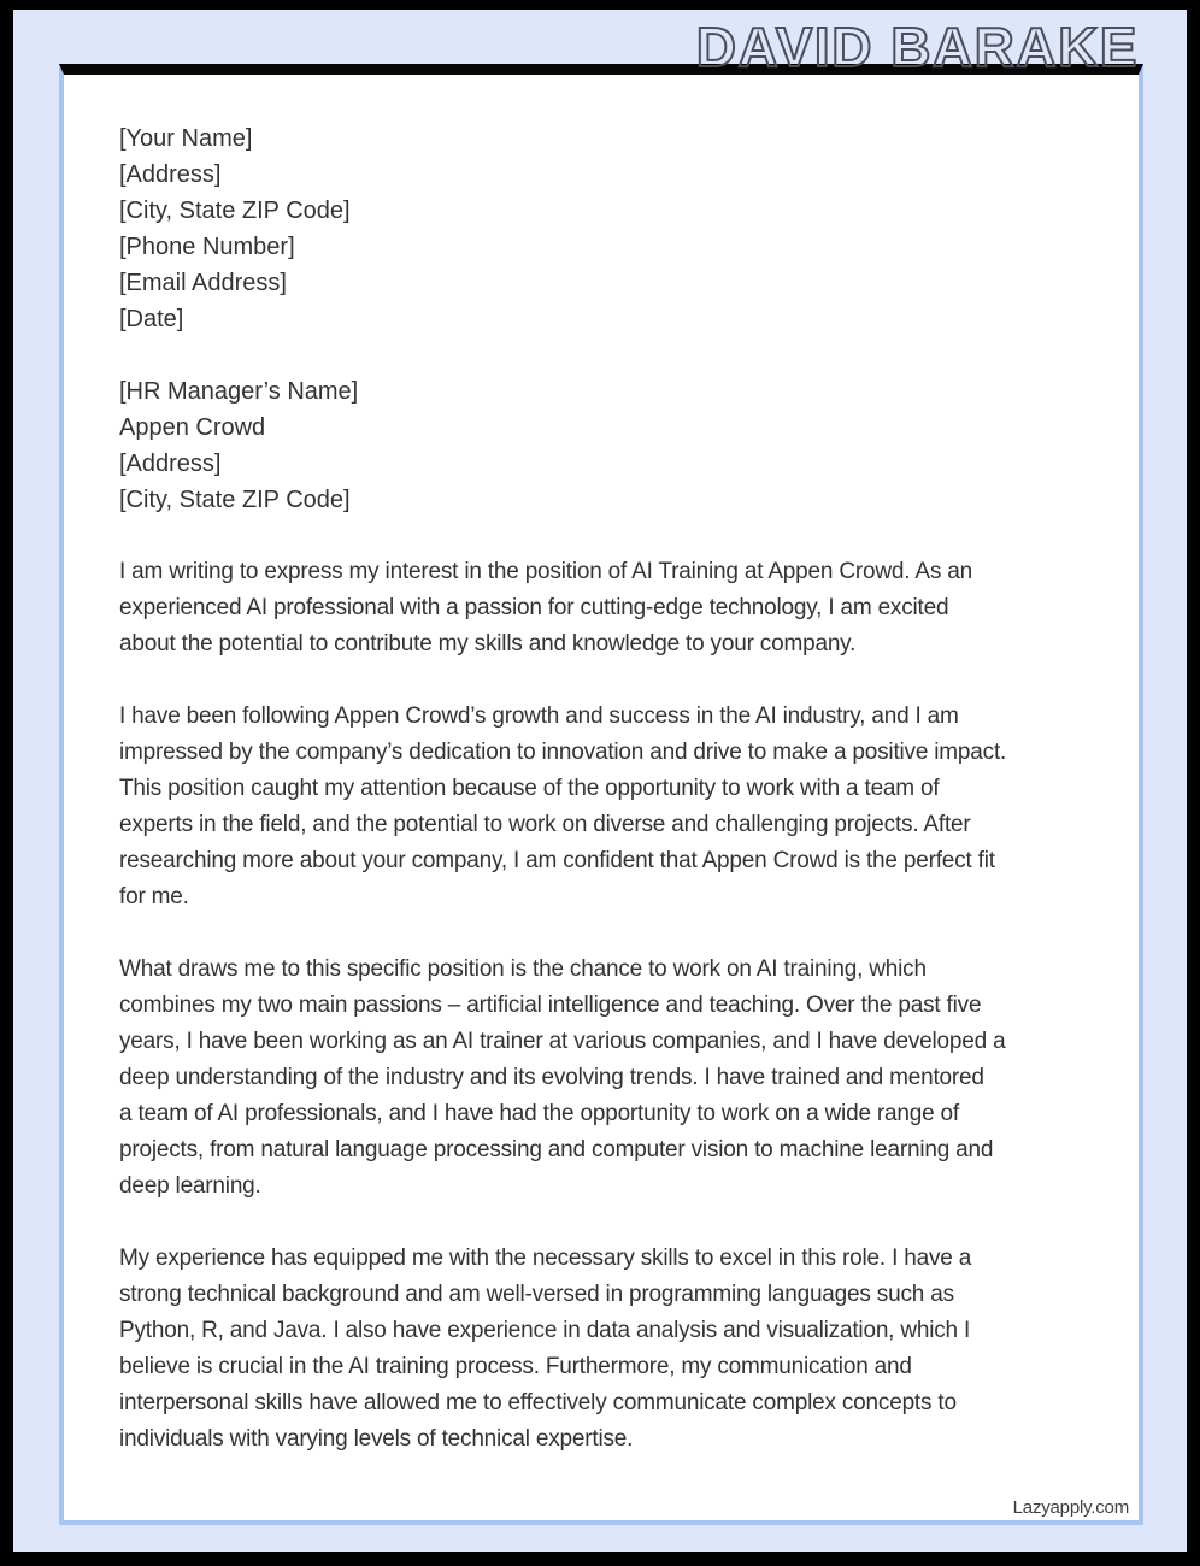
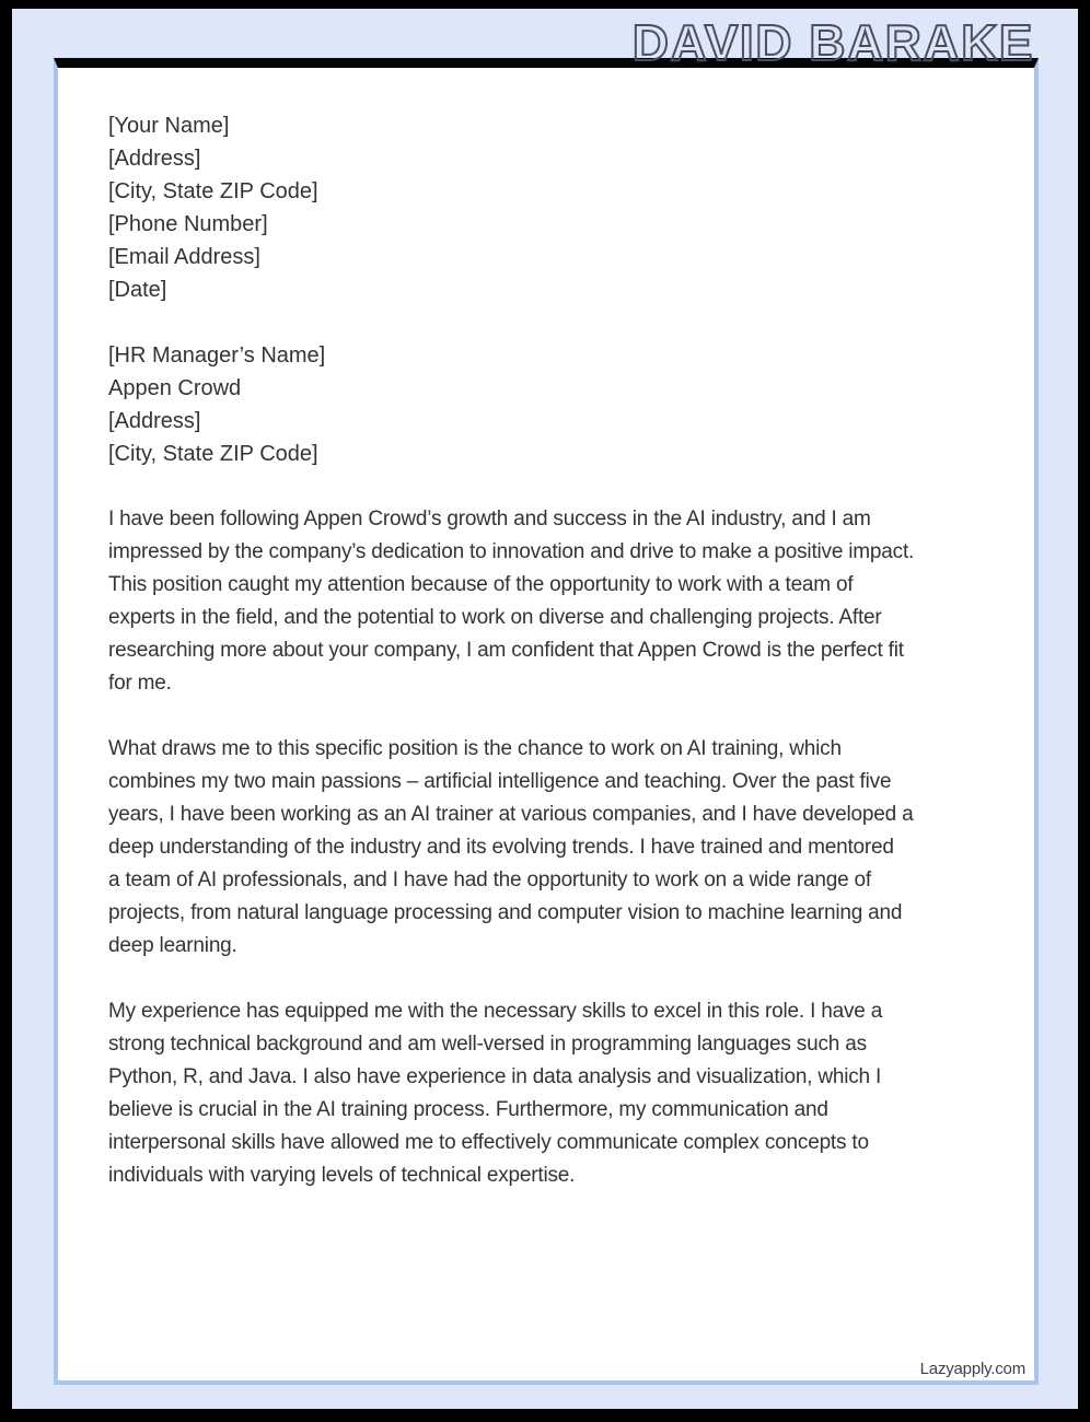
  DAVID BARAKE
  [Your Name]
  [Address]
  [City, State ZIP Code]
  [Phone Number]
  [Email Address]
  [Date]
  [HR Manager’s Name]
  Appen Crowd
  [Address]
  [City, State ZIP Code]
- I am writing to express my interest in the position of AI Training at Appen Crowd. As an
- experienced AI professional with a passion for cutting-edge technology, I am excited
- about the potential to contribute my skills and knowledge to your company.
  I have been following Appen Crowd’s growth and success in the AI industry, and I am
  impressed by the company’s dedication to innovation and drive to make a positive impact.
  This position caught my attention because of the opportunity to work with a team of
  experts in the field, and the potential to work on diverse and challenging projects. After
  researching more about your company, I am confident that Appen Crowd is the perfect fit
  for me.
  What draws me to this specific position is the chance to work on AI training, which
  combines my two main passions – artificial intelligence and teaching. Over the past five
  years, I have been working as an AI trainer at various companies, and I have developed a
  deep understanding of the industry and its evolving trends. I have trained and mentored
  a team of AI professionals, and I have had the opportunity to work on a wide range of
  projects, from natural language processing and computer vision to machine learning and
  deep learning.
  My experience has equipped me with the necessary skills to excel in this role. I have a
  strong technical background and am well-versed in programming languages such as
  Python, R, and Java. I also have experience in data analysis and visualization, which I
  believe is crucial in the AI training process. Furthermore, my communication and
  interpersonal skills have allowed me to effectively communicate complex concepts to
  individuals with varying levels of technical expertise.
  Lazyapply.com
